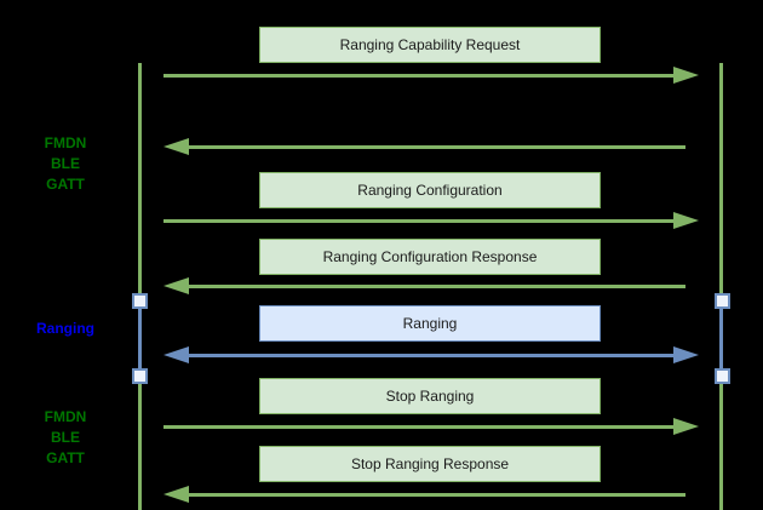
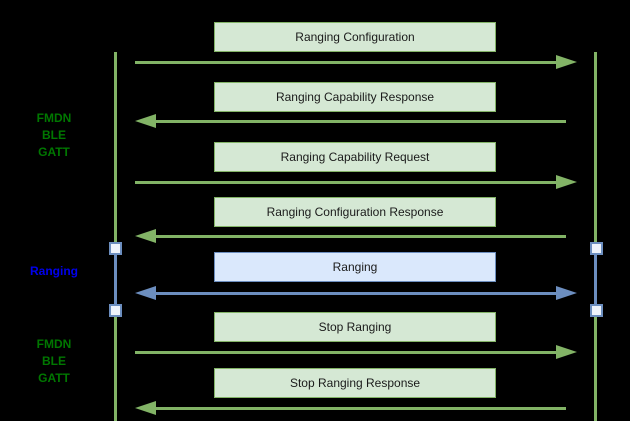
  FMDN
  BLE
  GATT
  Ranging
  FMDN
  BLE
  GATT
- Ranging Capability Request
+ Ranging Configuration
+ Ranging Capability Response
- Ranging Configuration
+ Ranging Capability Request
  Ranging Configuration Response
  Ranging
  Stop Ranging
  Stop Ranging Response
